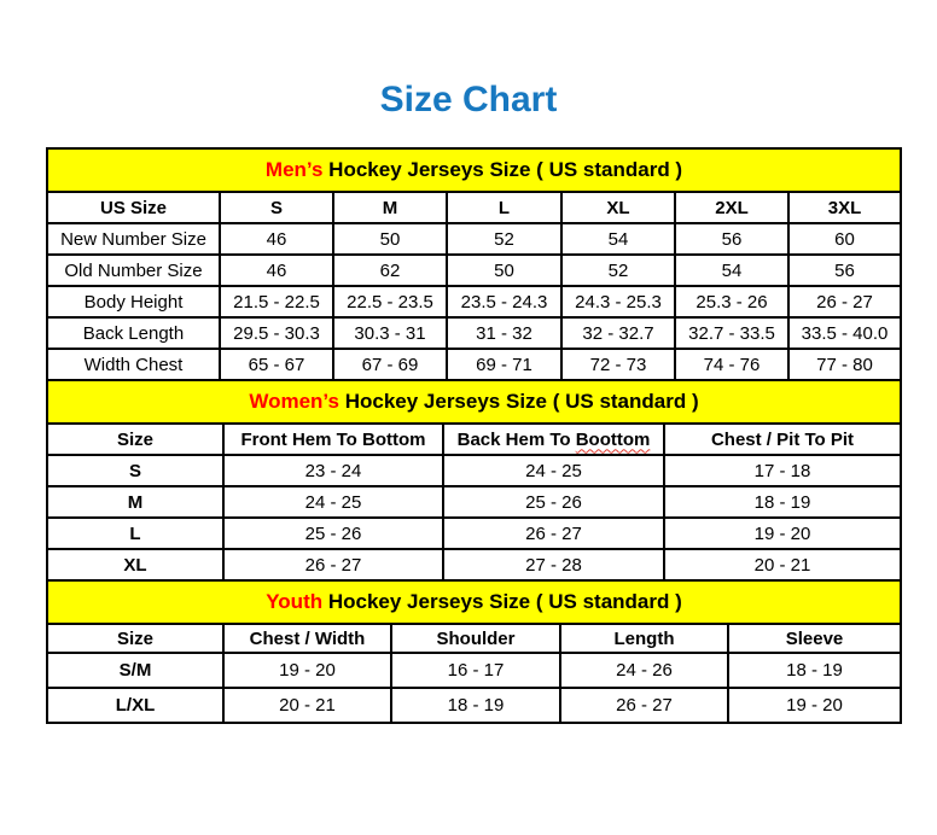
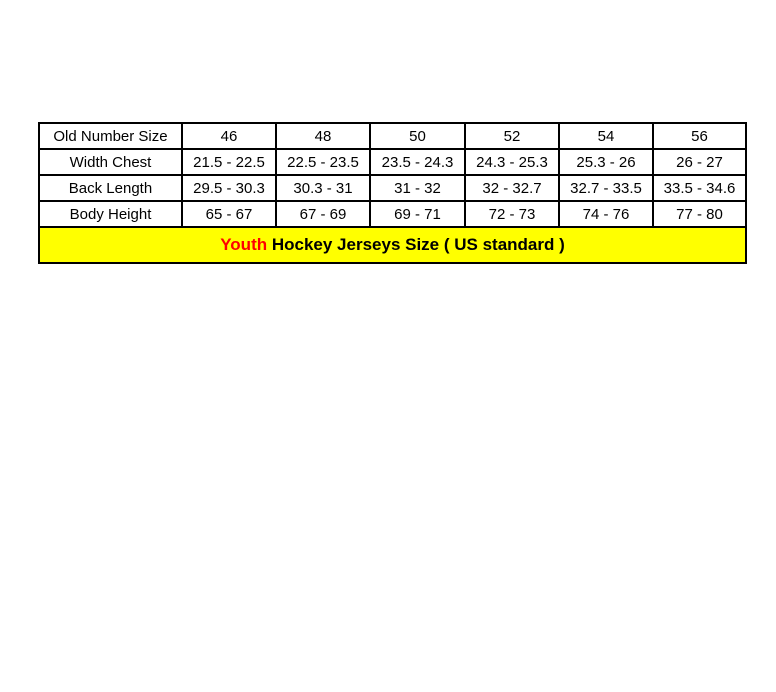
- Size Chart
- Men’s Hockey Jerseys Size ( US standard )
- US Size	S	M	L	XL	2XL	3XL
- New Number Size	46	50	52	54	56	60
- Old Number Size	46	62	50	52	54	56
+ Old Number Size	46	48	50	52	54	56
- Body Height	21.5 - 22.5	22.5 - 23.5	23.5 - 24.3	24.3 - 25.3	25.3 - 26	26 - 27
+ Width Chest	21.5 - 22.5	22.5 - 23.5	23.5 - 24.3	24.3 - 25.3	25.3 - 26	26 - 27
- Back Length	29.5 - 30.3	30.3 - 31	31 - 32	32 - 32.7	32.7 - 33.5	33.5 - 40.0
+ Back Length	29.5 - 30.3	30.3 - 31	31 - 32	32 - 32.7	32.7 - 33.5	33.5 - 34.6
- Width Chest	65 - 67	67 - 69	69 - 71	72 - 73	74 - 76	77 - 80
+ Body Height	65 - 67	67 - 69	69 - 71	72 - 73	74 - 76	77 - 80
- Women’s Hockey Jerseys Size ( US standard )
- Size	Front Hem To Bottom	Back Hem To Boottom	Chest / Pit To Pit
- S	23 - 24	24 - 25	17 - 18
- M	24 - 25	25 - 26	18 - 19
- L	25 - 26	26 - 27	19 - 20
- XL	26 - 27	27 - 28	20 - 21
  Youth Hockey Jerseys Size ( US standard )
- Size	Chest / Width	Shoulder	Length	Sleeve
- S/M	19 - 20	16 - 17	24 - 26	18 - 19
- L/XL	20 - 21	18 - 19	26 - 27	19 - 20
